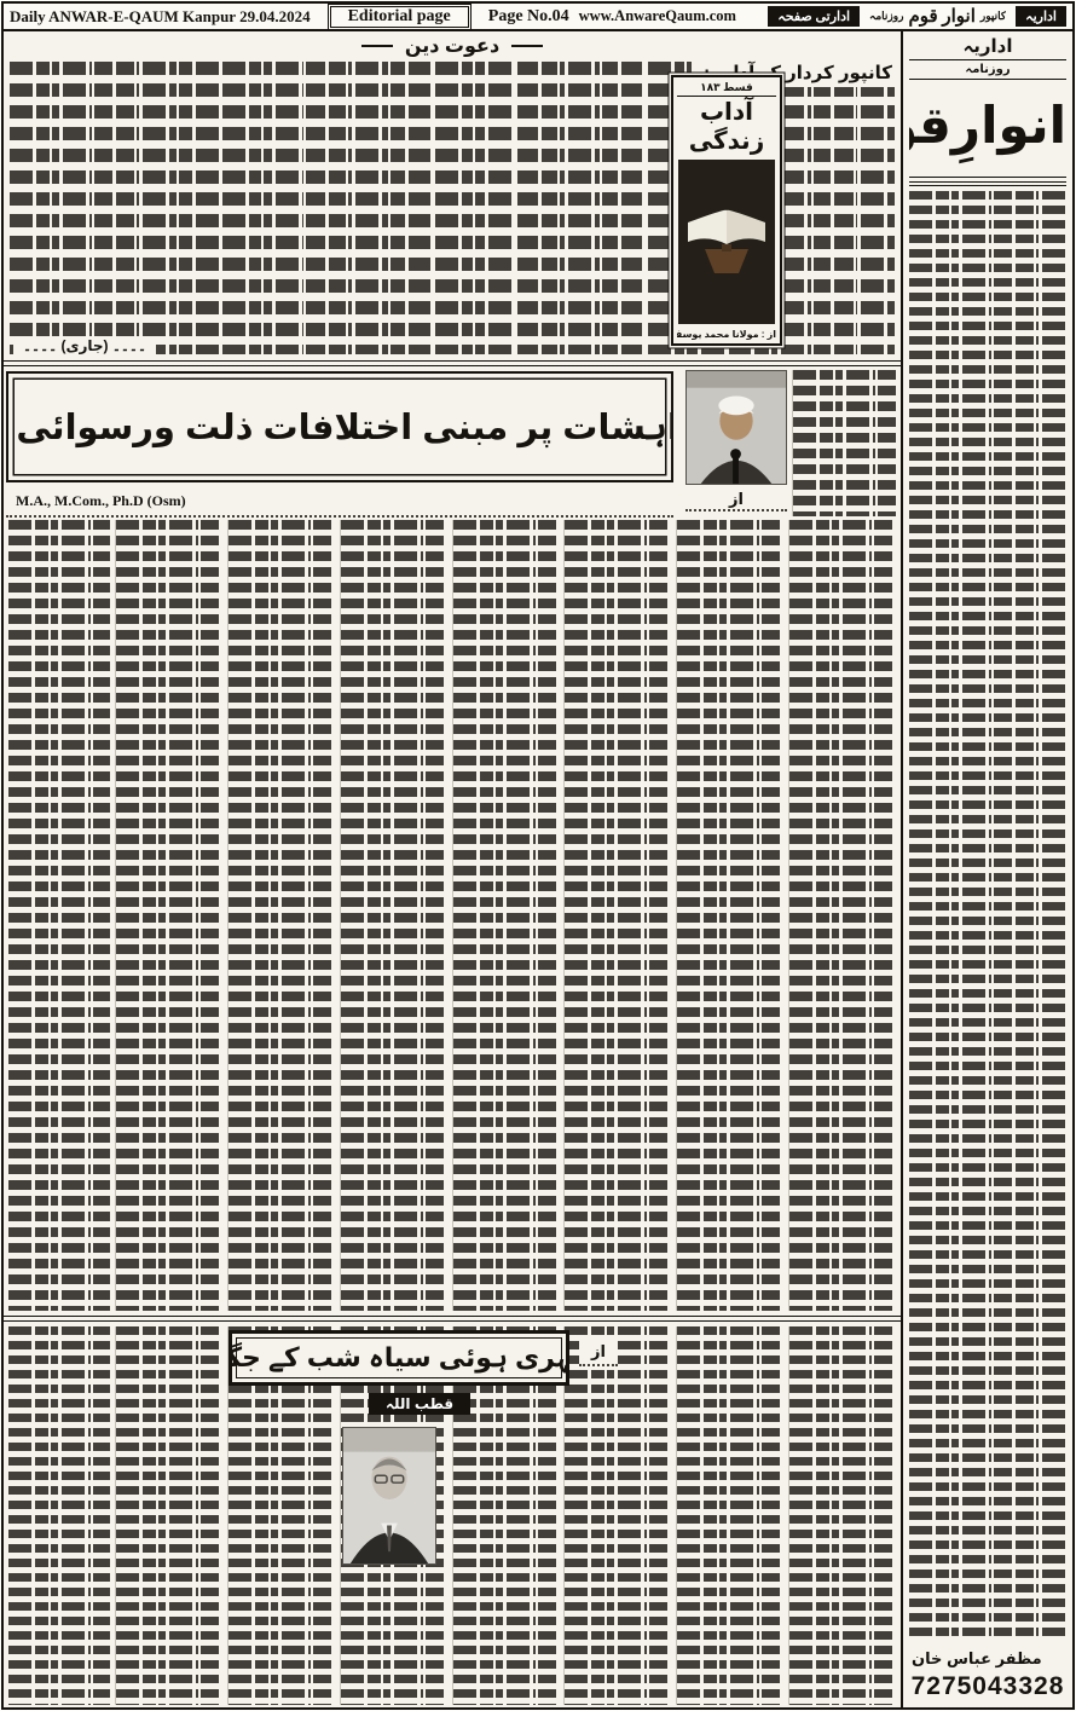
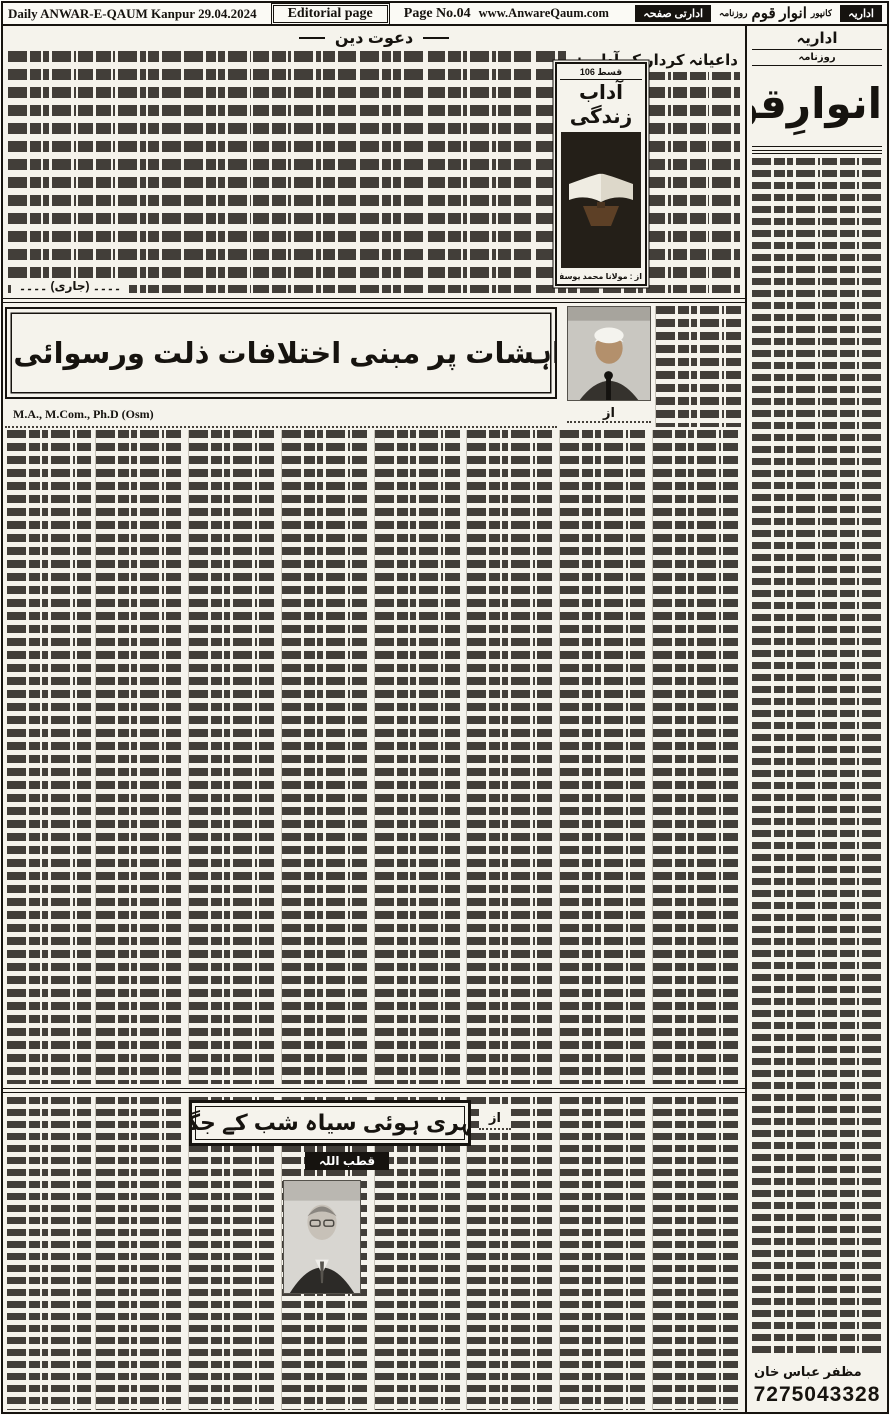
  Daily ANWAR-E-QAUM Kanpur 29.04.2024
  Editorial page
  Page No.04
  www.AnwareQaum.com
  ادارتی صفحہ
  کانپور
  انوار قوم
  روزنامہ
  اداریہ
  دعوت دین
- کانپور کردار کے آداب :
+ داعیانہ کردار کے آداب :
- قسط ۱۸۳
+ قسط 106
  آداب
  زندگی
  از : مولانا محمد یوسف
  ۔۔۔۔ (جاری) ۔۔۔۔
  M.A., M.Com., Ph.D (Osm)
  از
  ہری ہوئی سیاہ شب کے جگ
  از
  قطب اللہ
  اداریہ
  روزنامہ
  انوارِق
  مظفر عباس خان
  7275043328
